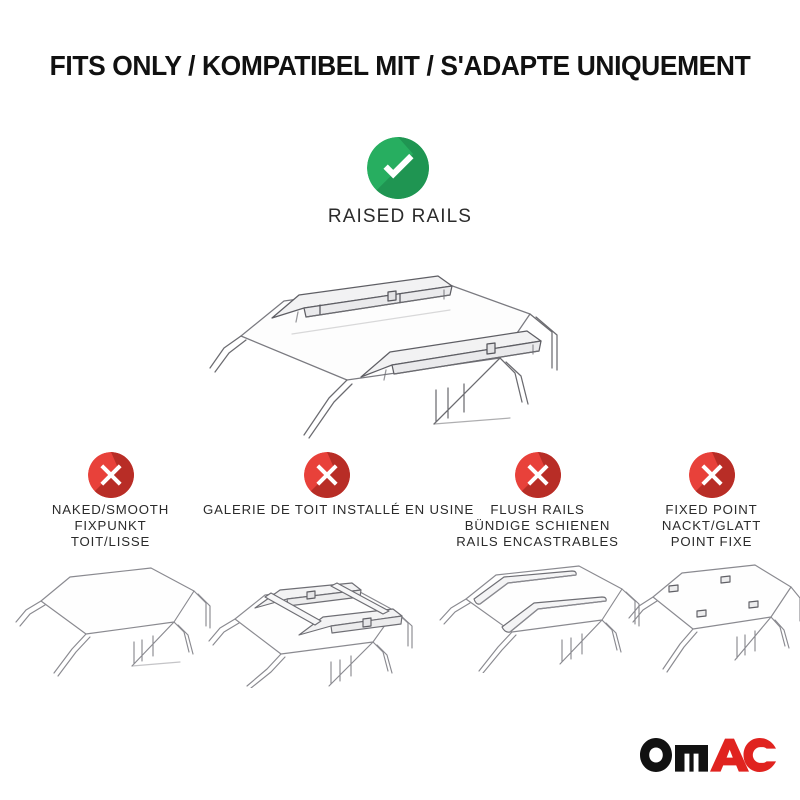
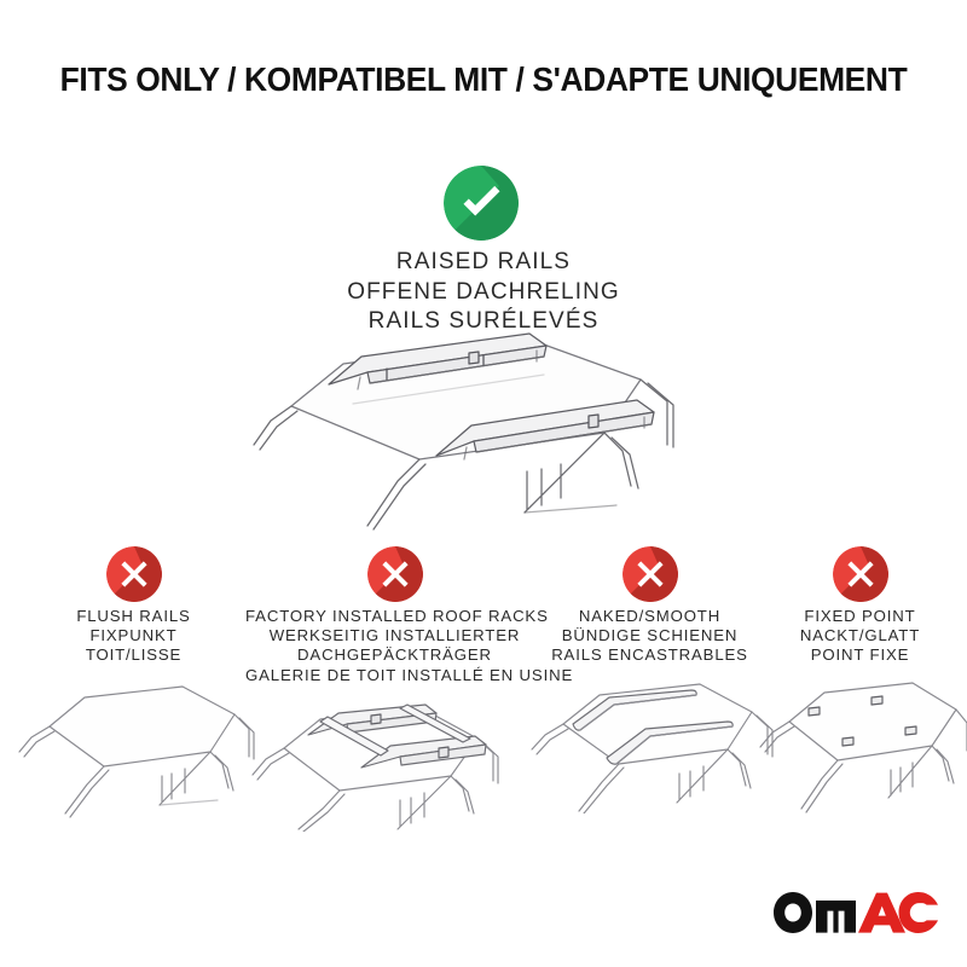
  FITS ONLY / KOMPATIBEL MIT / S'ADAPTE UNIQUEMENT
  RAISED RAILS
+ OFFENE DACHRELING
+ RAILS SURÉLEVÉS
- NAKED/SMOOTH
+ FLUSH RAILS
  FIXPUNKT
  TOIT/LISSE
+ FACTORY INSTALLED ROOF RACKS
+ WERKSEITIG INSTALLIERTER
+ DACHGEPÄCKTRÄGER
  GALERIE DE TOIT INSTALLÉ EN US
- FLUSH RAILS
+ NAKED/SMOOTH
  BÜNDIGE SCHIENEN
  RAILS ENCASTRABLES
  FIXED POINT
  NACKT/GLATT
  POINT FIXE
